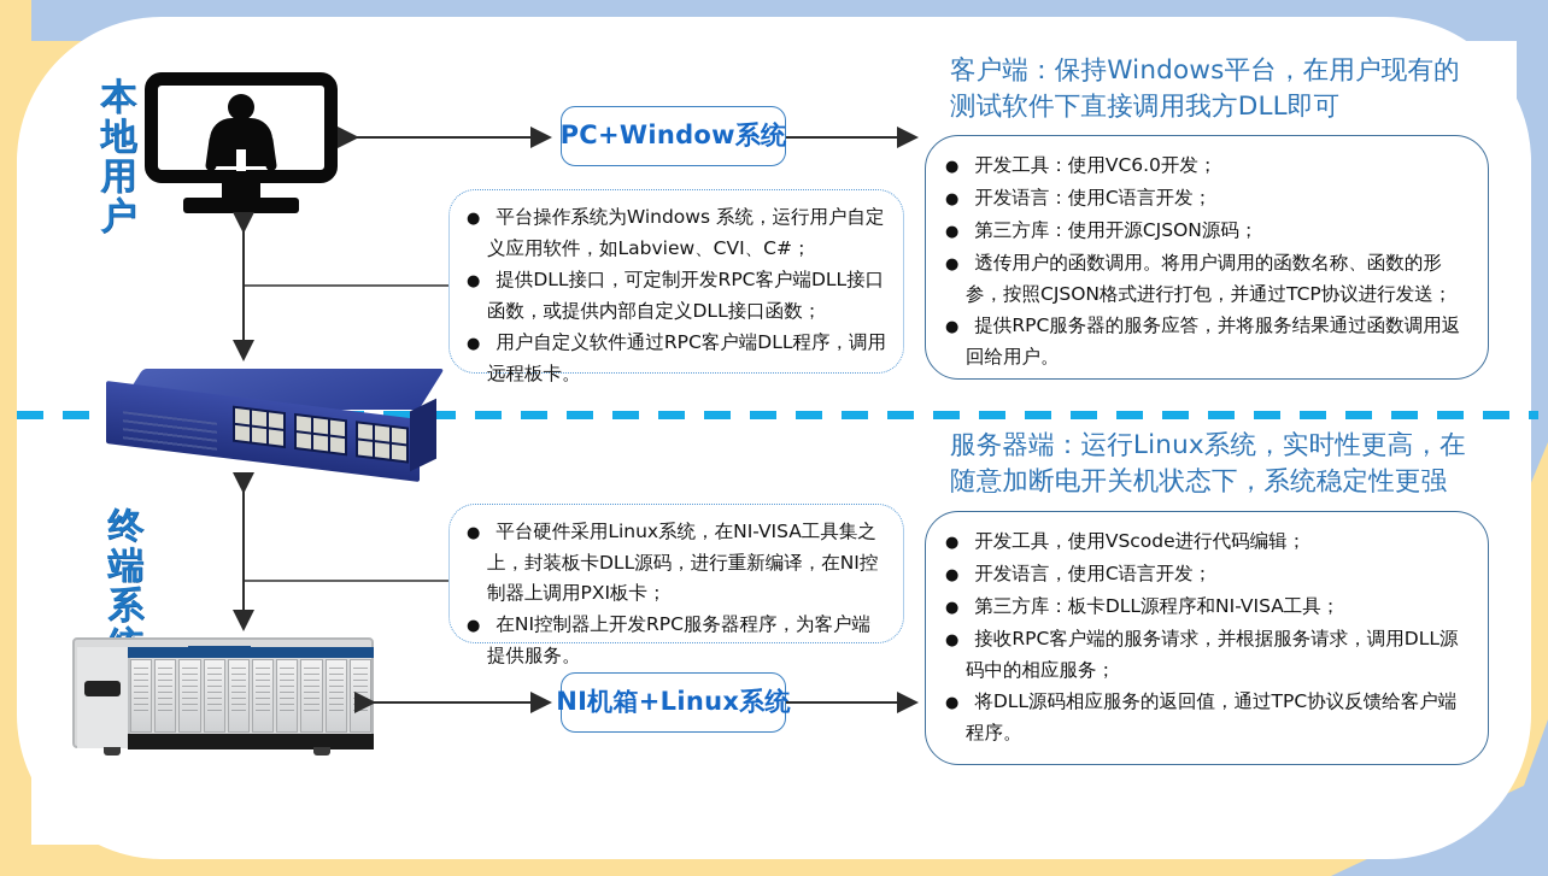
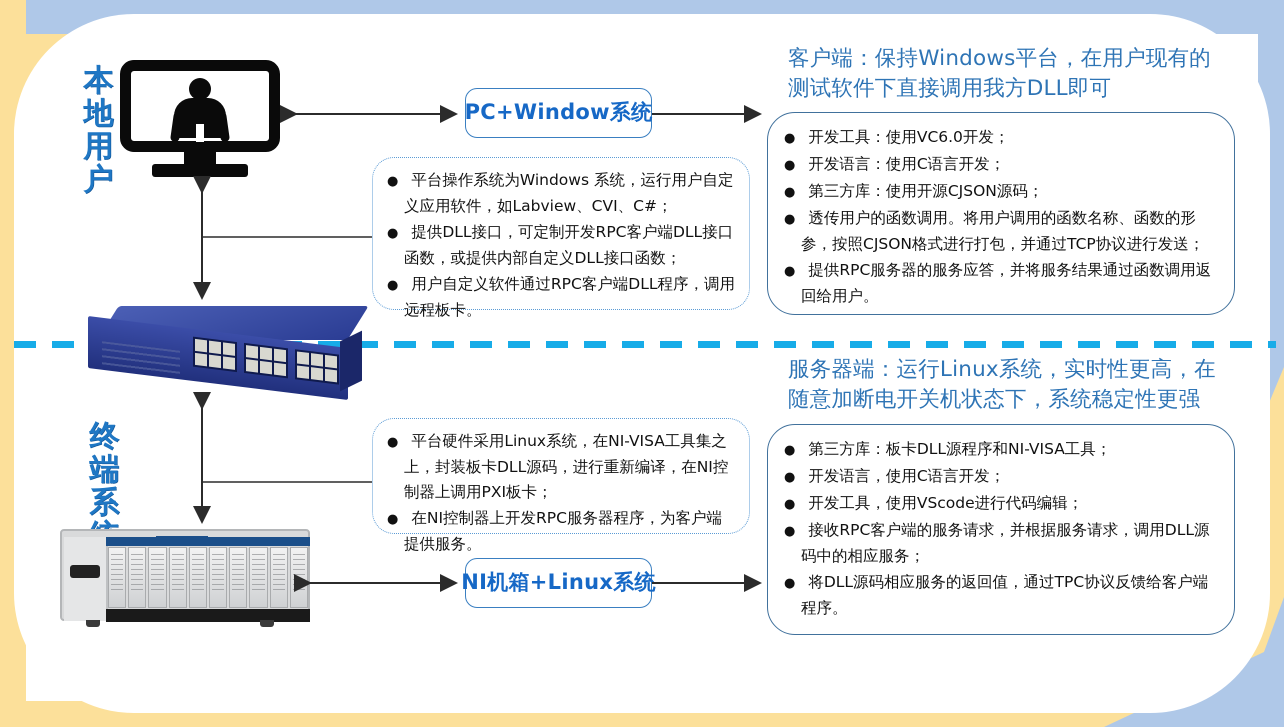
  本
  地
  用
  户
  终
  端
  系
  PC+Window系统
  NI机箱+Linux系统
  ● 平台操作系统为Windows 系统，运行用户自定义应用软件，如Labview、CVI、C#；
  ● 提供DLL接口，可定制开发RPC客户端DLL接口函数，或提供内部自定义DLL接口函数；
  ● 用户自定义软件通过RPC客户端DLL程序，调用远程板卡。
  ● 平台硬件采用Linux系统，在NI-VISA工具集之上，封装板卡DLL源码，进行重新编译，在NI控制器上调用PXI板卡；
  ● 在NI控制器上开发RPC服务器程序，为客户端提供服务。
  客户端：保持Windows平台，在用户现有的测试软件下直接调用我方DLL即可
  服务器端：运行Linux系统，实时性更高，在随意加断电开关机状态下，系统稳定性更强
  ● 开发工具：使用VC6.0开发；
  ● 开发语言：使用C语言开发；
  ● 第三方库：使用开源CJSON源码；
  ● 透传用户的函数调用。将用户调用的函数名称、函数的形参，按照CJSON格式进行打包，并通过TCP协议进行发送；
  ● 提供RPC服务器的服务应答，并将服务结果通过函数调用返回给用户。
- ● 开发工具，使用VScode进行代码编辑；
+ ● 第三方库：板卡DLL源程序和NI-VISA工具；
  ● 开发语言，使用C语言开发；
- ● 第三方库：板卡DLL源程序和NI-VISA工具；
+ ● 开发工具，使用VScode进行代码编辑；
  ● 接收RPC客户端的服务请求，并根据服务请求，调用DLL源码中的相应服务；
  ● 将DLL源码相应服务的返回值，通过TPC协议反馈给客户端程序。
